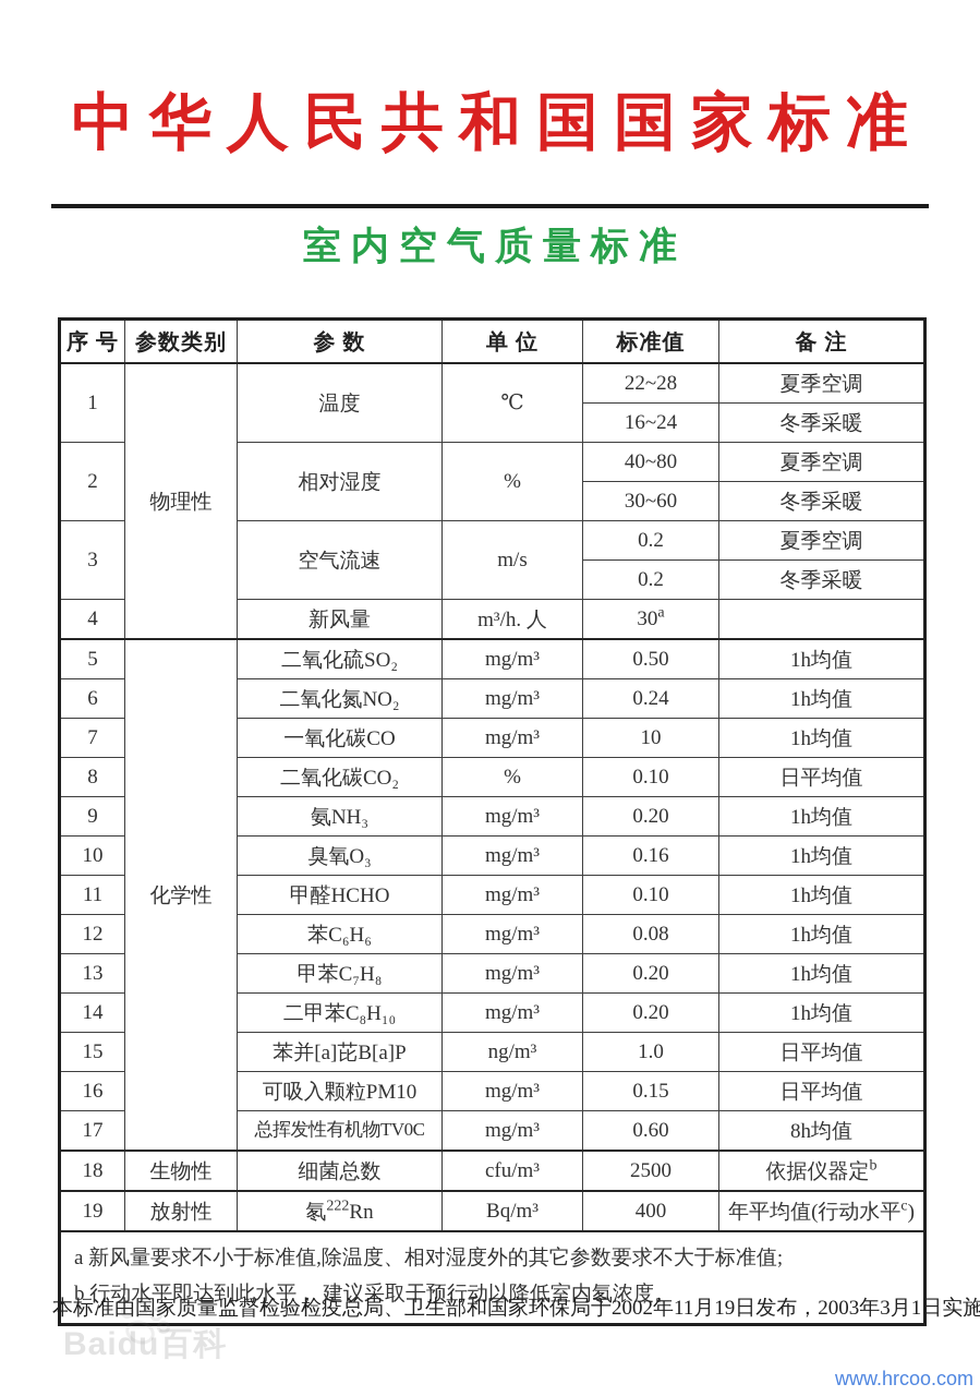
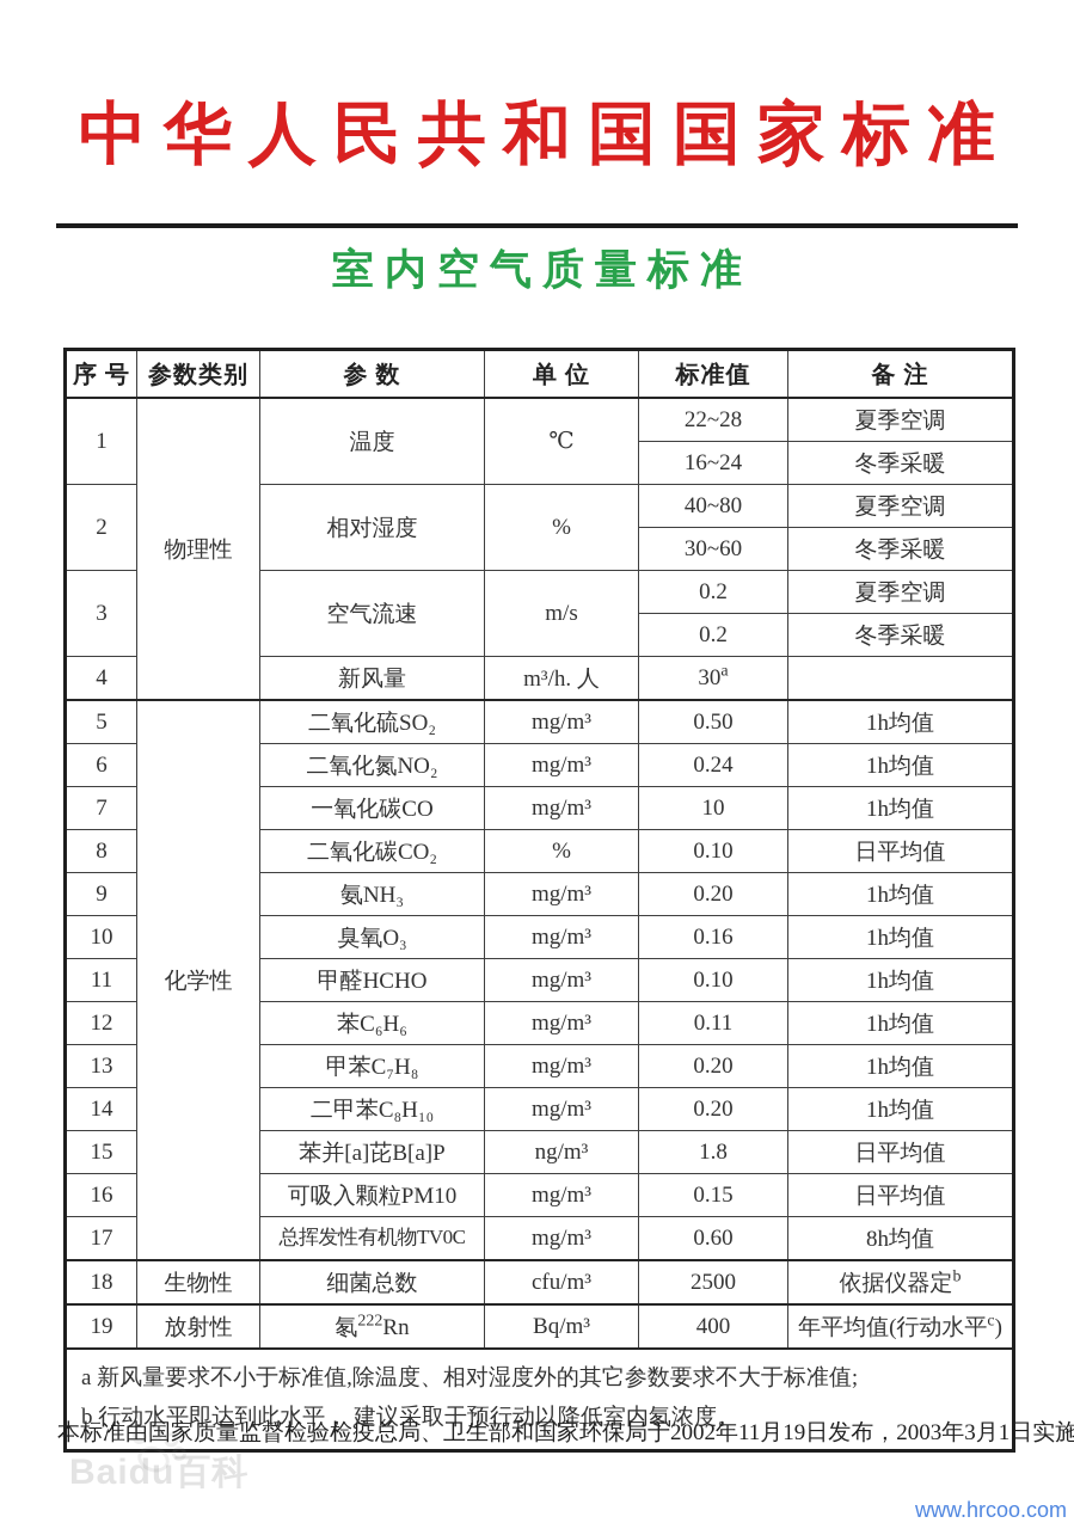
  中华人民共和国国家标准
  室内空气质量标准
  序 号	参数类别	参 数	单 位	标准值	备 注
  1	物理性	温度	℃	22~28	夏季空调
  16~24	冬季采暖
  2	相对湿度	%	40~80	夏季空调
  30~60	冬季采暖
  3	空气流速	m/s	0.2	夏季空调
  0.2	冬季采暖
  4	新风量	m³/h. 人	30a
  5	化学性	二氧化硫SO₂	mg/m³	0.50	1h均值
  6	二氧化氮NO₂	mg/m³	0.24	1h均值
  7	一氧化碳CO	mg/m³	10	1h均值
  8	二氧化碳CO₂	%	0.10	日平均值
  9	氨NH₃	mg/m³	0.20	1h均值
  10	臭氧O₃	mg/m³	0.16	1h均值
  11	甲醛HCHO	mg/m³	0.10	1h均值
- 12	苯C₆H₆	mg/m³	0.08	1h均值
+ 12	苯C₆H₆	mg/m³	0.11	1h均值
  13	甲苯C₇H₈	mg/m³	0.20	1h均值
  14	二甲苯C₈H₁₀	mg/m³	0.20	1h均值
- 15	苯并[a]芘B[a]P	ng/m³	1.0	日平均值
+ 15	苯并[a]芘B[a]P	ng/m³	1.8	日平均值
  16	可吸入颗粒PM10	mg/m³	0.15	日平均值
  17	总挥发性有机物TV0C	mg/m³	0.60	8h均值
  18	生物性	细菌总数	cfu/m³	2500	依据仪器定b
  19	放射性	氡222Rn	Bq/m³	400	年平均值(行动水平c)
  a 新风量要求不小于标准值,除温度、相对湿度外的其它参数要求不大于标准值; b 行动水平即达到此水平， 建议采取干预行动以降低室内氡浓度。
  本标准由国家质量监督检验检疫总局、卫生部和国家环保局于2002年11月19日发布，2003年3月1日实施
  Baidu百科
  www.hrcoo.com
